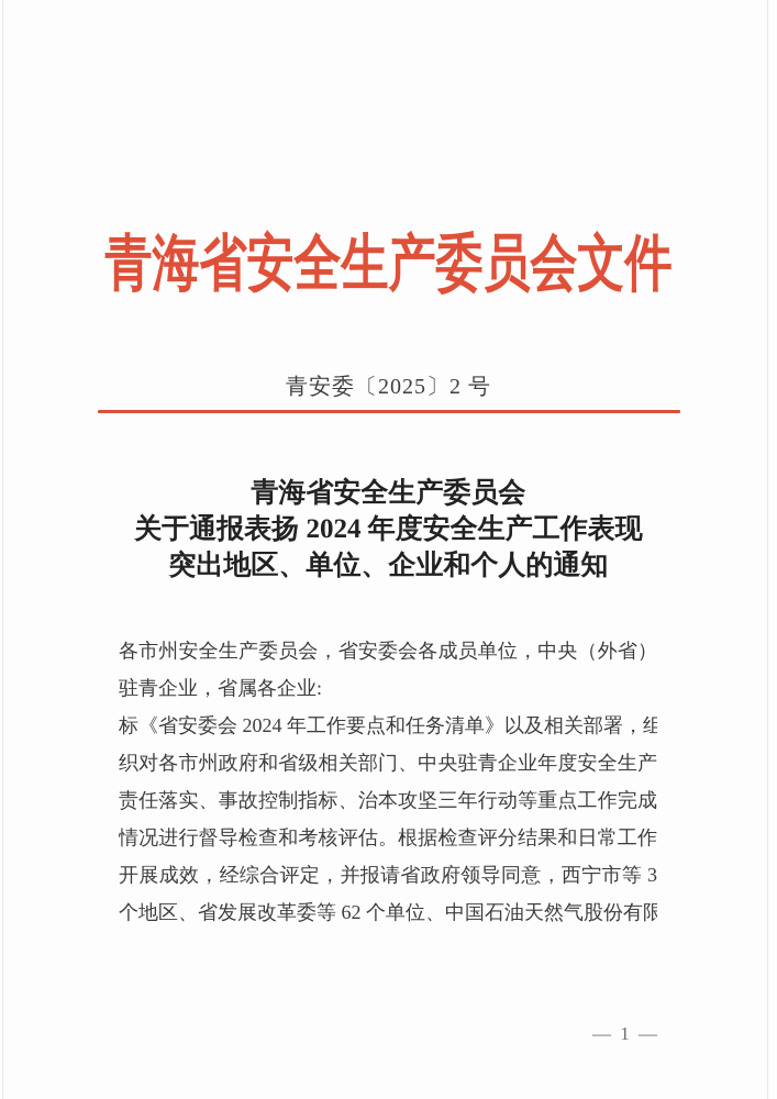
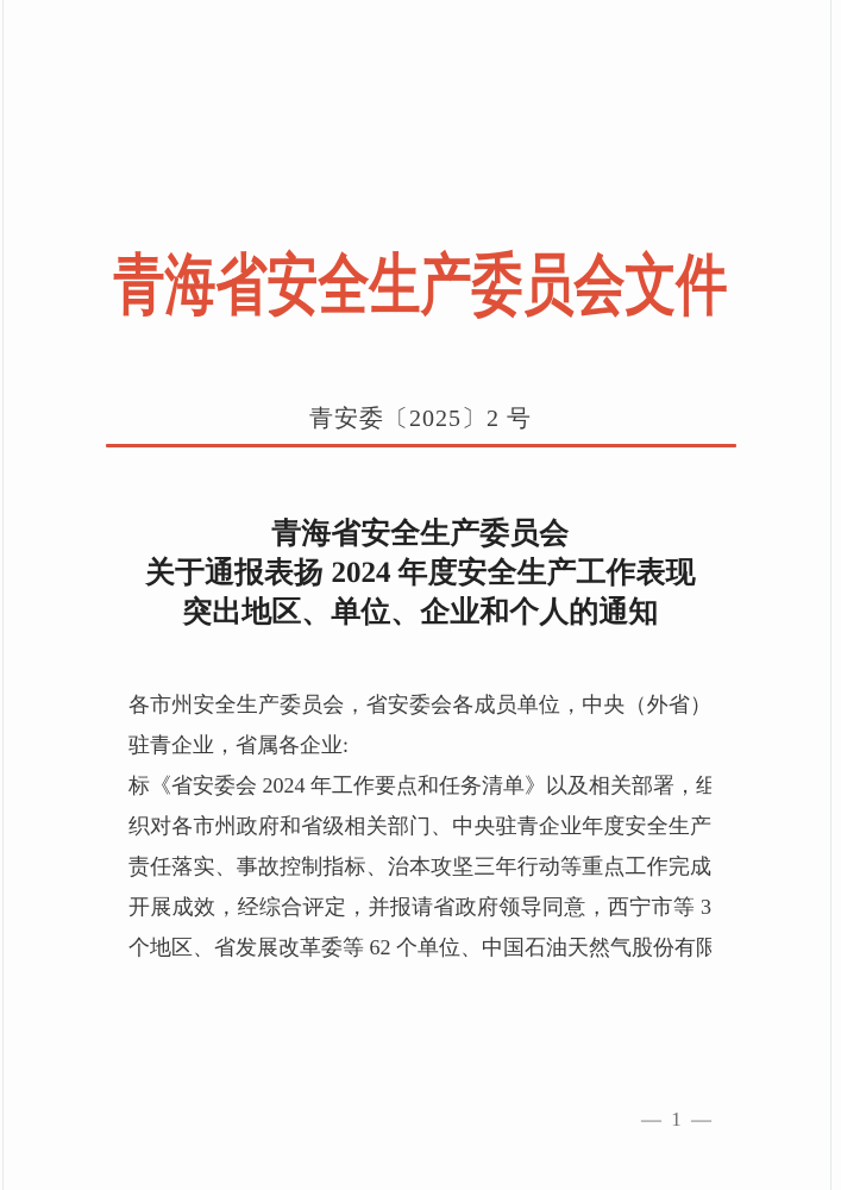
  青海省安全生产委员会文件
  青安委〔2025〕2 号
  青海省安全生产委员会
  关于通报表扬 2024 年度安全生产工作表现
  突出地区、单位、企业和个人的通知
  各市州安全生产委员会，省安委会各成员单位，中央（外省）
  驻青企业，省属各企业:
  标《省安委会 2024 年工作要点和任务清单》以及相关部署，组
  织对各市州政府和省级相关部门、中央驻青企业年度安全生产
  责任落实、事故控制指标、治本攻坚三年行动等重点工作完成
- 情况进行督导检查和考核评估。根据检查评分结果和日常工作
  开展成效，经综合评定，并报请省政府领导同意，西宁市等 3
  个地区、省发展改革委等 62 个单位、中国石油天然气股份有限
  — 1 —
